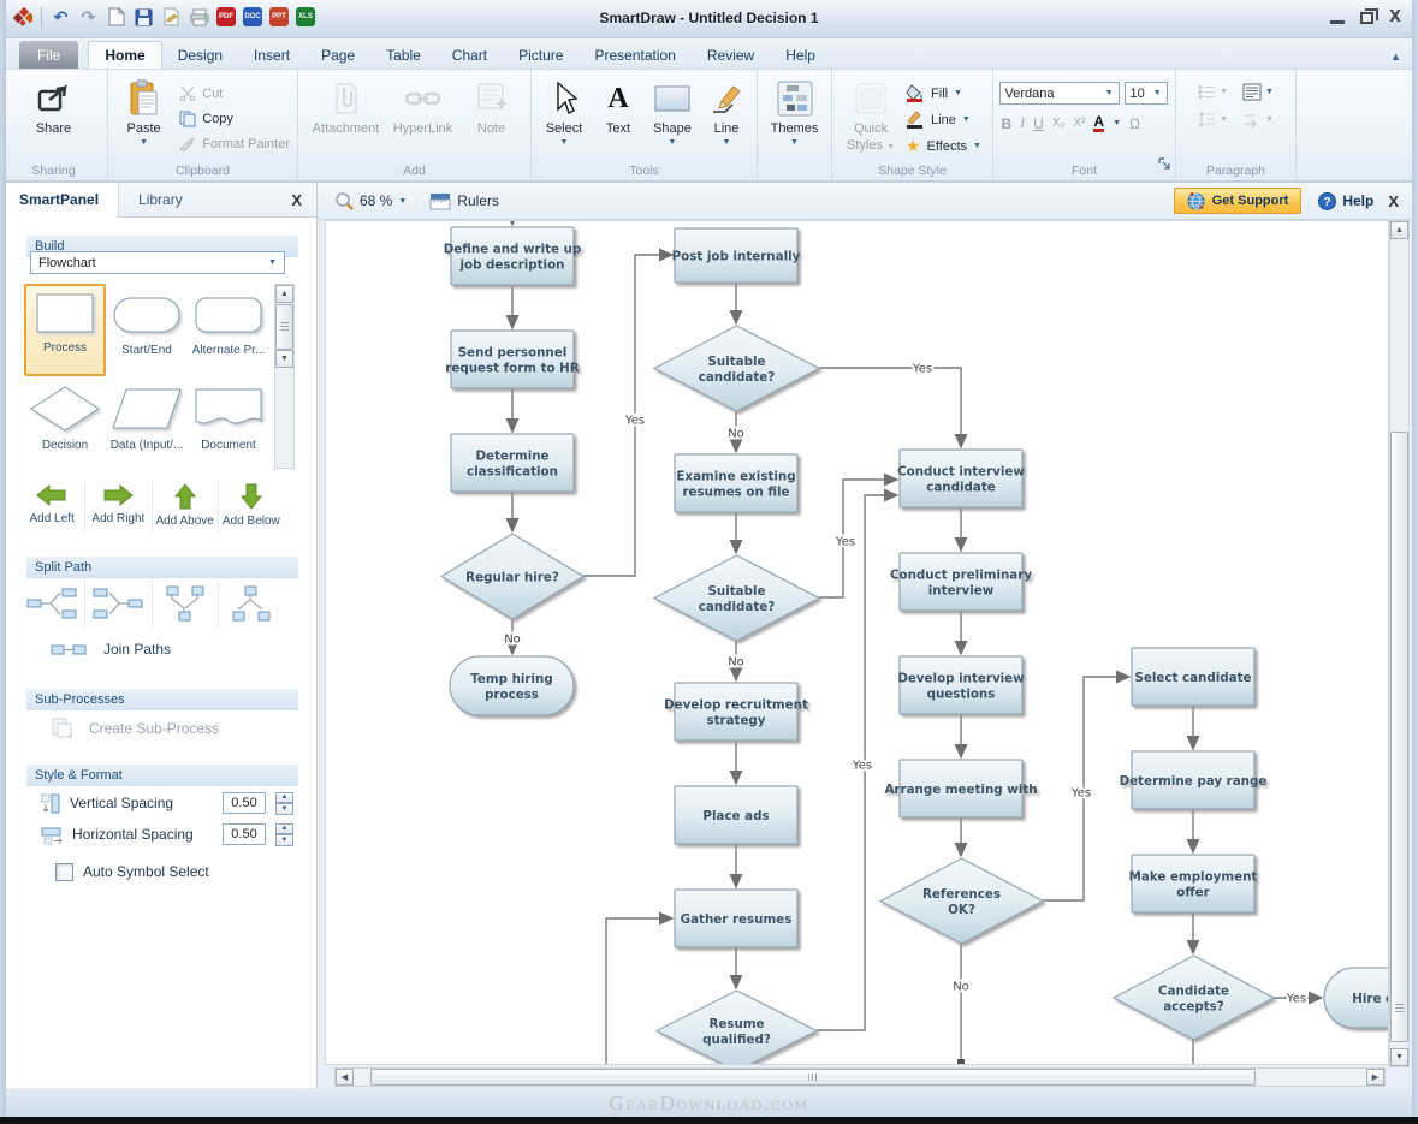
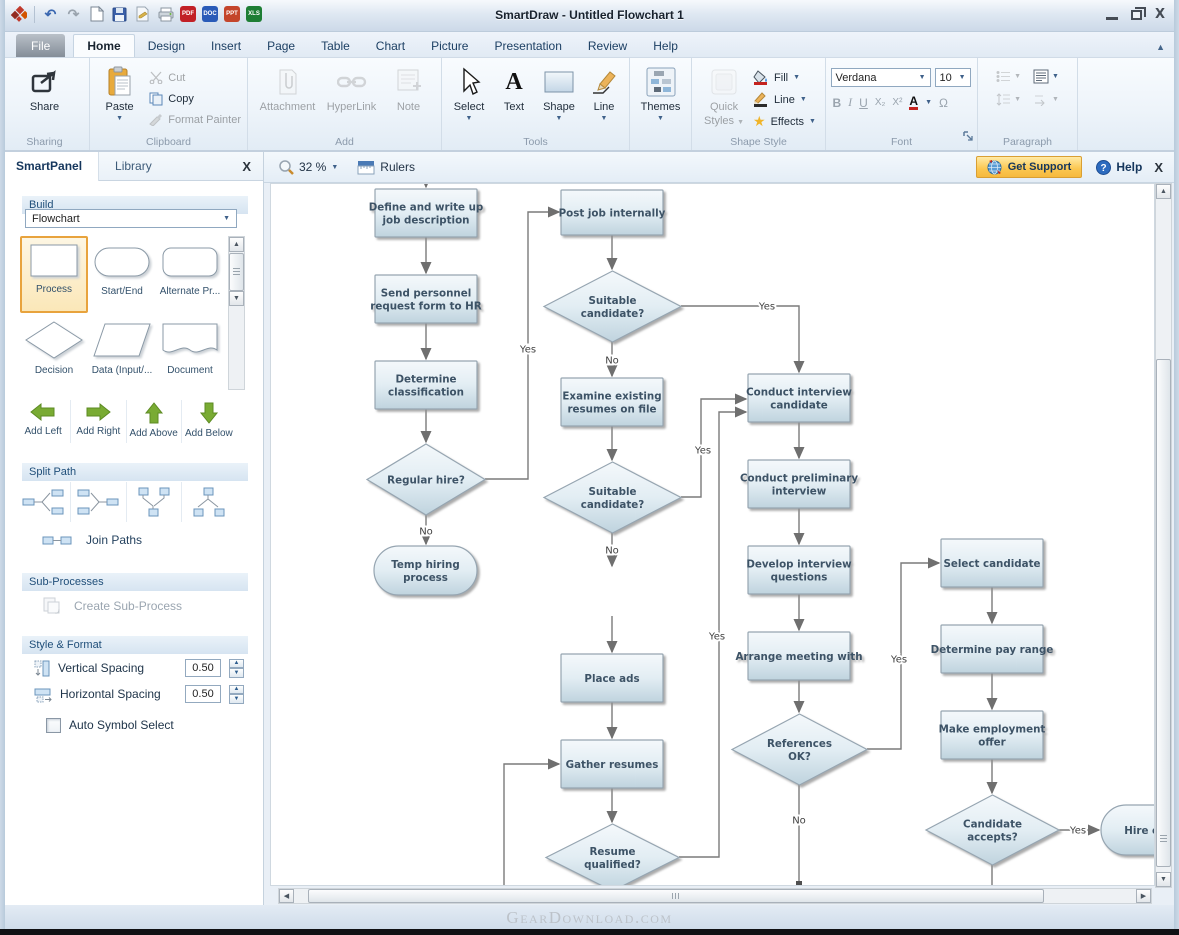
  ↶
  ↷
- SmartDraw - Untitled Decision 1
+ SmartDraw - Untitled Flowchart 1
  X
  File
  Home
  Design
  Insert
  Page
  Table
  Chart
  Picture
  Presentation
  Review
  Help
  ▲
  Share
  Sharing
  Paste
  Cut
  Copy
  Format Painter
  Clipboard
  Attachment
  HyperLink
  Note
  Add
  Select
  A
  Text
  Shape
  Line
  Tools
  Themes
  Quick
  Styles
  Fill
  Line
  ★
  Effects
  Shape Style
  Verdana
  10
  B
  I
  U
  X₂
  X²
  A
  Ω
  Font
  Paragraph
  SmartPanel
  Library
  X
  Build
  Flowchart
  Process
  Start/End
  Alternate Pr...
  Decision
  Data (Input/...
  Document
  Add Left
  Add Right
  Add Above
  Add Below
  Split Path
  Join Paths
  Sub-Processes
  Create Sub-Process
  Style & Format
  Vertical Spacing
  0.50
  Horizontal Spacing
  0.50
  Auto Symbol Select
- 68 %
+ 32 %
  Rulers
  Get Support
  ?
  Help
  X
  Define and write up job description
  Post job internally
  Send personnel request form to HR
  Suitable candidate?
  Determine classification
  Examine existing resumes on file
  Conduct interview candidate
  Regular hire?
  Suitable candidate?
  Conduct preliminary interview
  Temp hiring process
- Develop recruitment strategy
  Develop interview questions
  Select candidate
  Place ads
  Arrange meeting with
  Determine pay range
  Gather resumes
  References OK?
  Make employment offer
  Resume qualified?
  Candidate accepts?
  Yes
  No
  No
  Yes
  No
  Yes
  No
  Yes
  Yes
  Yes
  GearDownload.com
